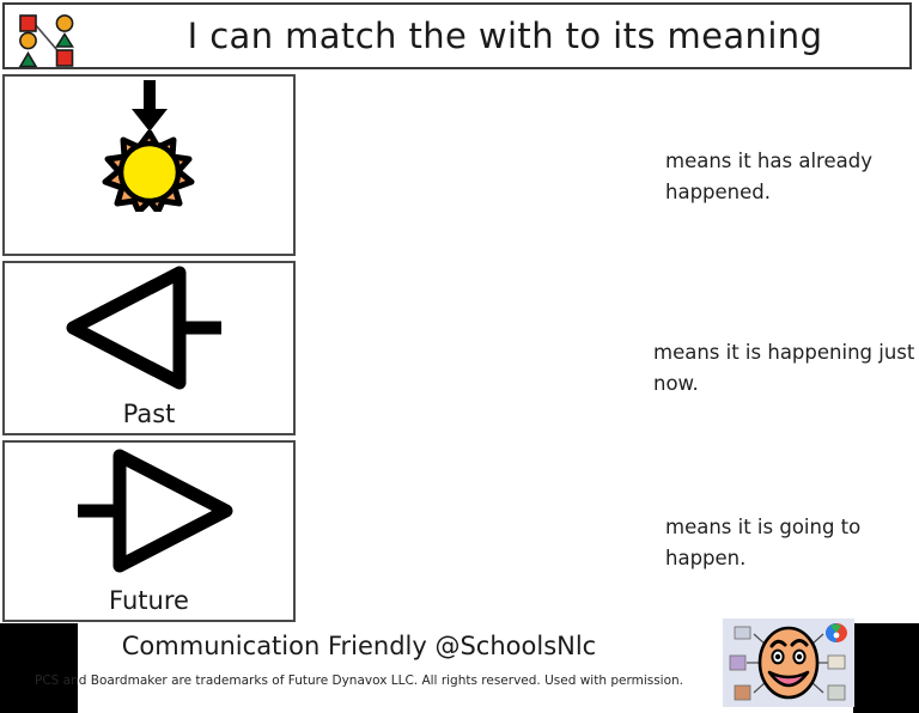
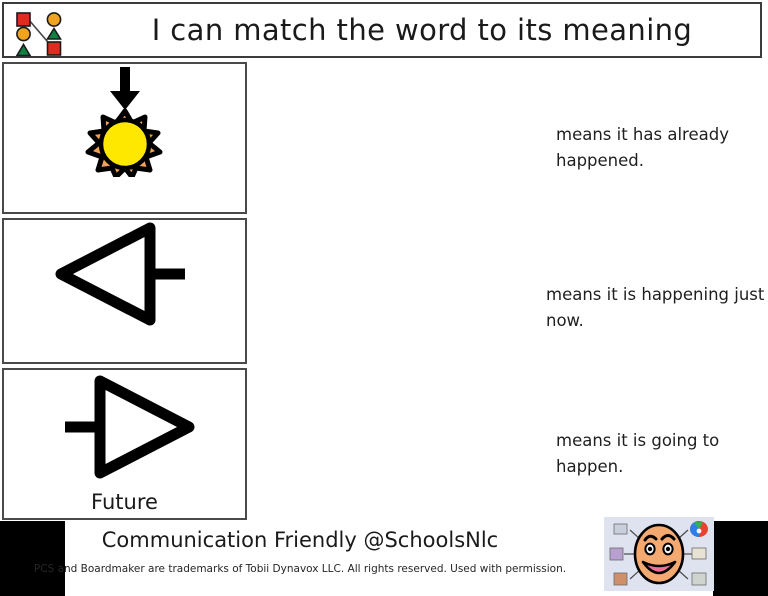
- I can match the with to its meaning
+ I can match the word to its meaning
- Past
  Future
  means it has already happened.
  means it is happening just now.
  means it is going to happen.
  Communication Friendly @SchoolsNlc
- PCS and Boardmaker are trademarks of Future Dynavox LLC. All rights reserved. Used with permission.
+ PCS and Boardmaker are trademarks of Tobii Dynavox LLC. All rights reserved. Used with permission.
